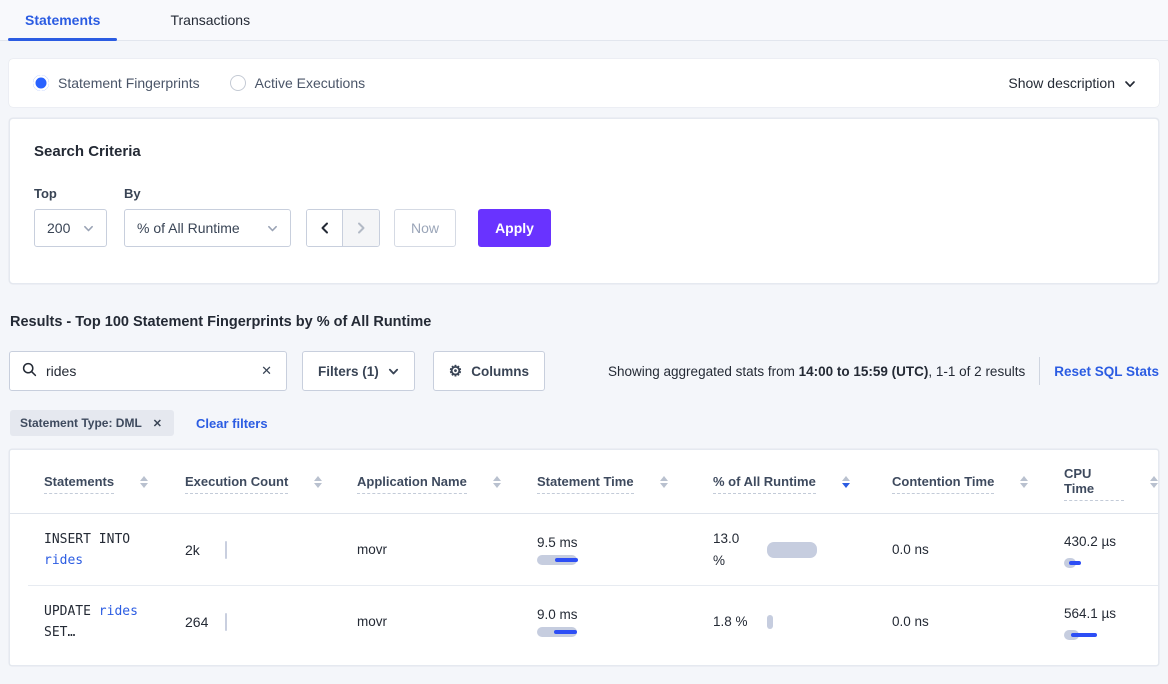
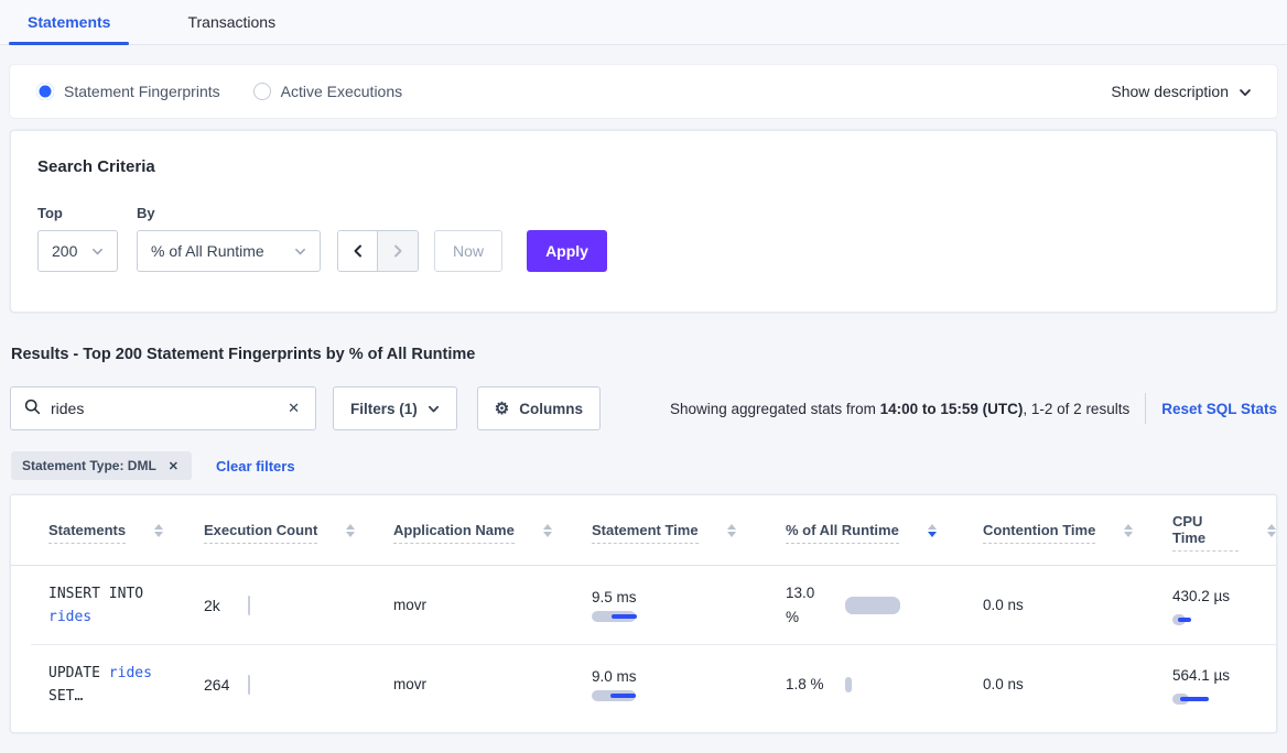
  Statements
  Transactions
  Statement Fingerprints
  Active Executions
  Show description
  Search Criteria
  Top
  200
  By
  % of All Runtime
  Now
  Apply
- Results - Top 100 Statement Fingerprints by % of All Runtime
+ Results - Top 200 Statement Fingerprints by % of All Runtime
  rides
  ✕
  Filters (1)
  ⚙
  Columns
- Showing aggregated stats from 14:00 to 15:59 (UTC), 1-1 of 2 results
+ Showing aggregated stats from 14:00 to 15:59 (UTC), 1-2 of 2 results
  Reset SQL Stats
  Statement Type: DML
  ✕
  Clear filters
  Statements
  Execution Count
  Application Name
  Statement Time
  % of All Runtime
  Contention Time
  CPU Time
  INSERT INTO rides
  2k
  movr
  9.5 ms
  13.0 %
  0.0 ns
  430.2 µs
  UPDATE rides SET…
  264
  movr
  9.0 ms
  1.8 %
  0.0 ns
  564.1 µs
